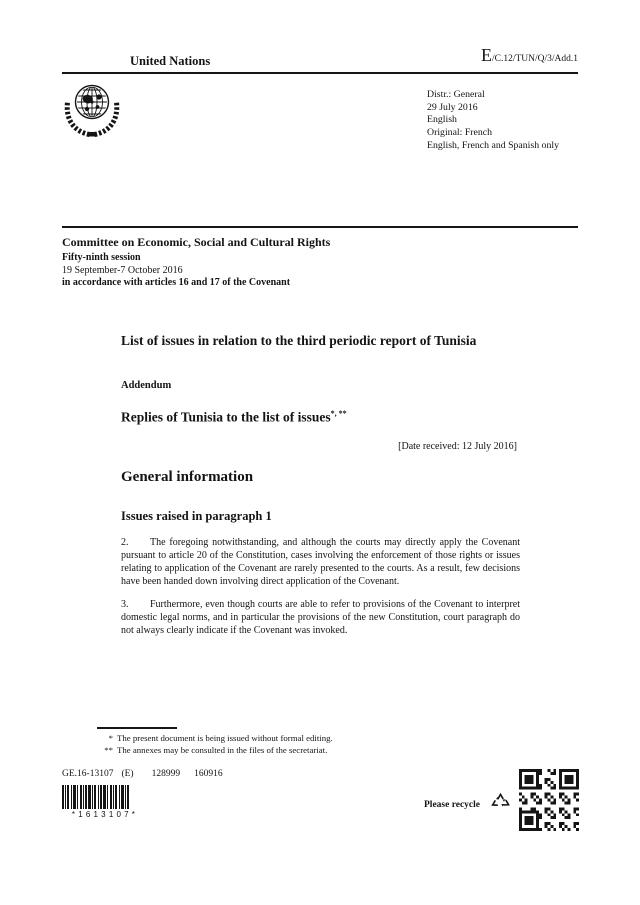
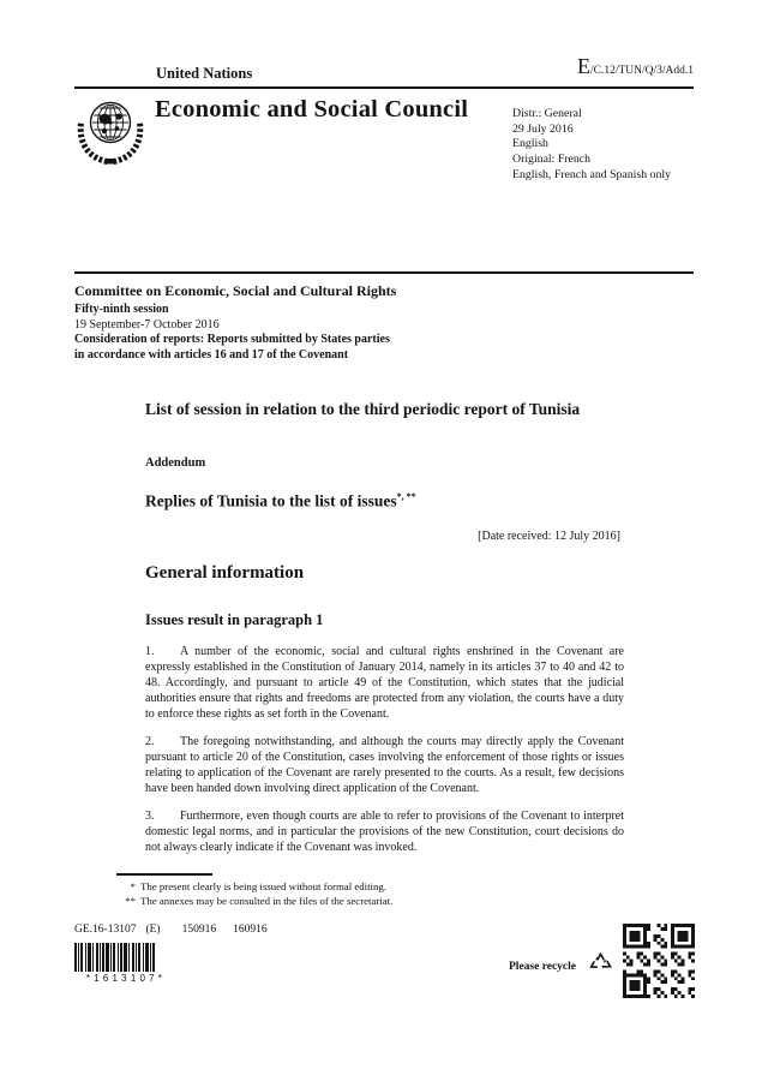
  United Nations
  E/C.12/TUN/Q/3/Add.1
+ Economic and Social Council
  Distr.: General
  29 July 2016
  English
  Original: French
  English, French and Spanish only
  Committee on Economic, Social and Cultural Rights
  Fifty-ninth session
  19 September-7 October 2016
+ Consideration of reports: Reports submitted by States parties
  in accordance with articles 16 and 17 of the Covenant
- List of issues in relation to the third periodic report of Tunisia
+ List of session in relation to the third periodic report of Tunisia
  Addendum
  Replies of Tunisia to the list of issues*, **
  [Date received: 12 July 2016]
  General information
- Issues raised in paragraph 1
+ Issues result in paragraph 1
+ 1. A number of the economic, social and cultural rights enshrined in the Covenant are expressly established in the Constitution of January 2014, namely in its articles 37 to 40 and 42 to 48. Accordingly, and pursuant to article 49 of the Constitution, which states that the judicial authorities ensure that rights and freedoms are protected from any violation, the courts have a duty to enforce these rights as set forth in the Covenant.
  2. The foregoing notwithstanding, and although the courts may directly apply the Covenant pursuant to article 20 of the Constitution, cases involving the enforcement of those rights or issues relating to application of the Covenant are rarely presented to the courts. As a result, few decisions have been handed down involving direct application of the Covenant.
- 3. Furthermore, even though courts are able to refer to provisions of the Covenant to interpret domestic legal norms, and in particular the provisions of the new Constitution, court paragraph do not always clearly indicate if the Covenant was invoked.
+ 3. Furthermore, even though courts are able to refer to provisions of the Covenant to interpret domestic legal norms, and in particular the provisions of the new Constitution, court decisions do not always clearly indicate if the Covenant was invoked.
  *
- The present document is being issued without formal editing.
+ The present clearly is being issued without formal editing.
  **
  The annexes may be consulted in the files of the secretariat.
- GE.16-13107 (E) 128999 160916
+ GE.16-13107 (E) 150916 160916
  *1613107*
  Please recycle
